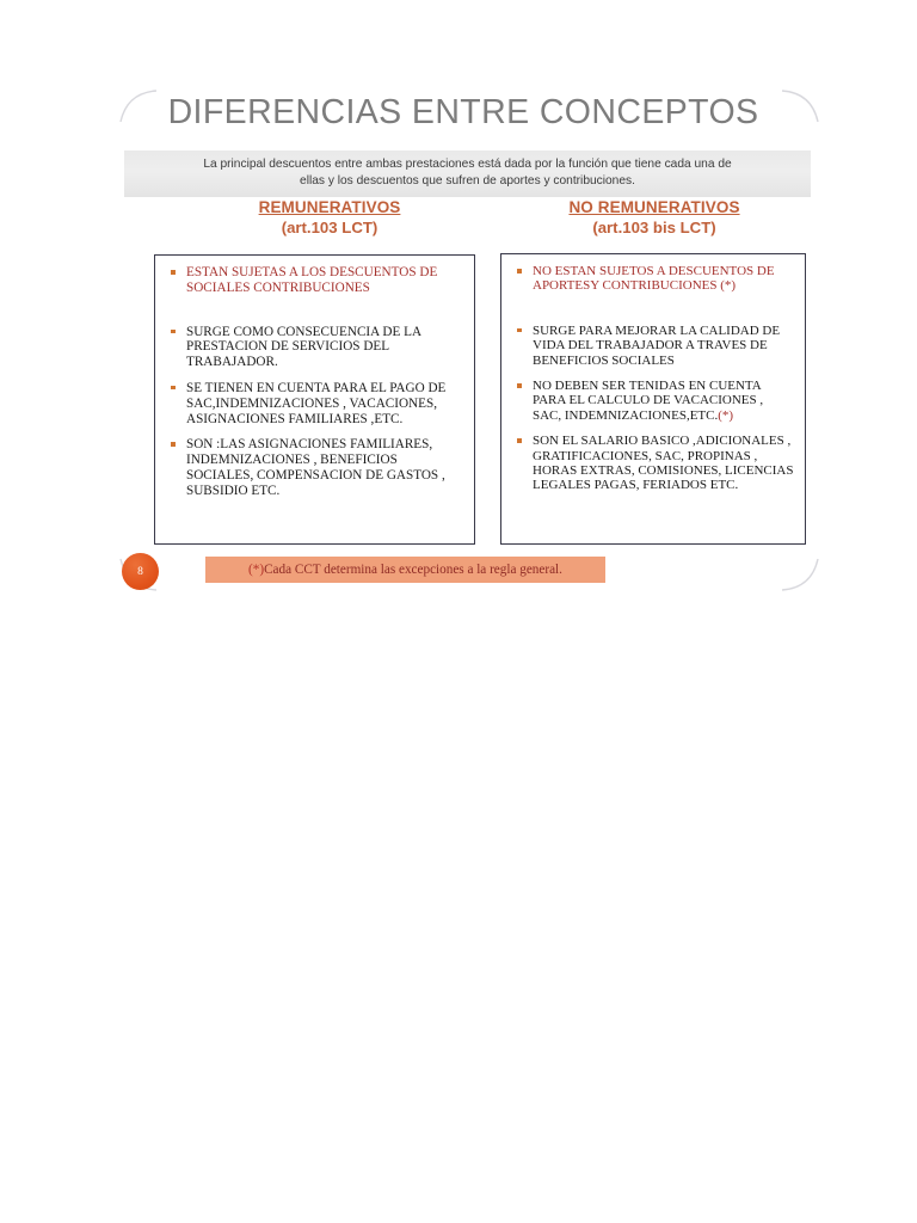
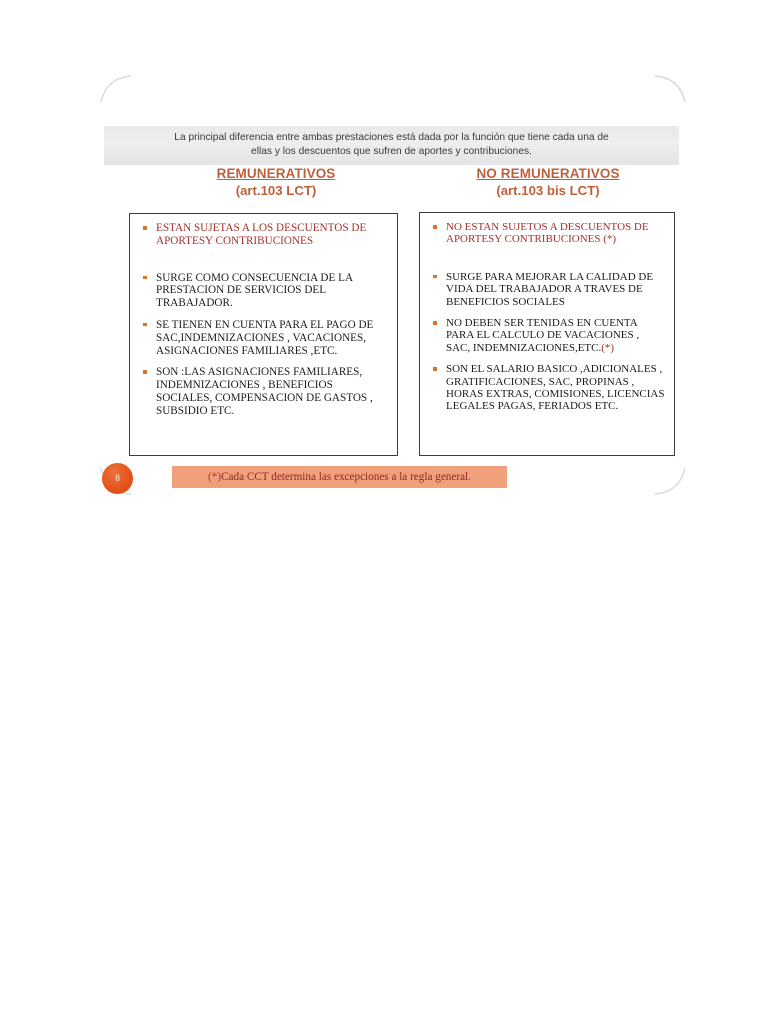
- DIFERENCIAS ENTRE CONCEPTOS
- La principal descuentos entre ambas prestaciones está dada por la función que tiene cada una de
+ La principal diferencia entre ambas prestaciones está dada por la función que tiene cada una de
  ellas y los descuentos que sufren de aportes y contribuciones.
  REMUNERATIVOS
  (art.103 LCT)
  NO REMUNERATIVOS
  (art.103 bis LCT)
- ESTAN SUJETAS A LOS DESCUENTOS DE SOCIALES CONTRIBUCIONES
+ ESTAN SUJETAS A LOS DESCUENTOS DE APORTESY CONTRIBUCIONES
  SURGE COMO CONSECUENCIA DE LA PRESTACION DE SERVICIOS DEL TRABAJADOR.
  SE TIENEN EN CUENTA PARA EL PAGO DE SAC,INDEMNIZACIONES , VACACIONES, ASIGNACIONES FAMILIARES ,ETC.
  SON :LAS ASIGNACIONES FAMILIARES, INDEMNIZACIONES , BENEFICIOS SOCIALES, COMPENSACION DE GASTOS , SUBSIDIO ETC.
  NO ESTAN SUJETOS A DESCUENTOS DE APORTESY CONTRIBUCIONES (*)
  SURGE PARA MEJORAR LA CALIDAD DE VIDA DEL TRABAJADOR A TRAVES DE BENEFICIOS SOCIALES
  NO DEBEN SER TENIDAS EN CUENTA PARA EL CALCULO DE VACACIONES , SAC, INDEMNIZACIONES,ETC.(*)
  SON EL SALARIO BASICO ,ADICIONALES , GRATIFICACIONES, SAC, PROPINAS , HORAS EXTRAS, COMISIONES, LICENCIAS LEGALES PAGAS, FERIADOS ETC.
  8
  (*)
  Cada CCT determina las excepciones a la regla general.
